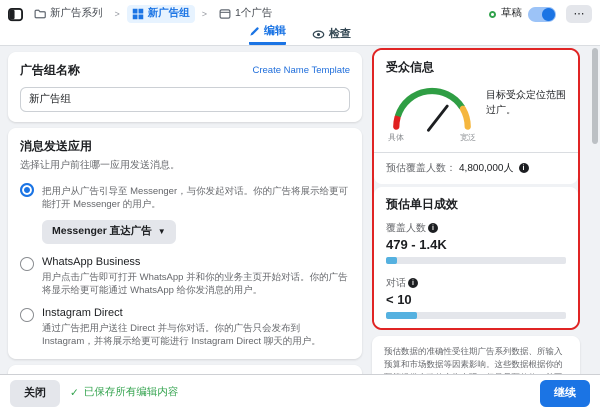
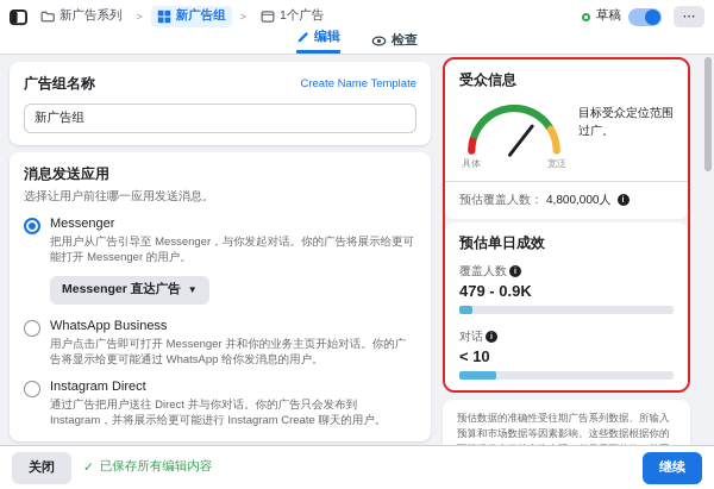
  新广告系列
  >
  新广告组
  >
  1个广告
  草稿
  ⋯
  编辑
  检查
  广告组名称
  Create Name Template
  新广告组
  消息发送应用
  选择让用户前往哪一应用发送消息。
+ Messenger
  把用户从广告引导至 Messenger，与你发起对话。你的广告将展示给更可能打开 Messenger 的用户。
  Messenger 直达广告
  ▼
  WhatsApp Business
- 用户点击广告即可打开 WhatsApp 并和你的业务主页开始对话。你的广告将显示给更可能通过 WhatsApp 给你发消息的用户。
+ 用户点击广告即可打开 Messenger 并和你的业务主页开始对话。你的广告将显示给更可能通过 WhatsApp 给你发消息的用户。
  Instagram Direct
- 通过广告把用户送往 Direct 并与你对话。你的广告只会发布到 Instagram，并将展示给更可能进行 Instagram Direct 聊天的用户。
+ 通过广告把用户送往 Direct 并与你对话。你的广告只会发布到 Instagram，并将展示给更可能进行 Instagram Create 聊天的用户。
  受众信息
  具体
  宽泛
  目标受众定位范围过广。
  预估覆盖人数：
  4,800,000人
  预估单日成效
  覆盖人数
- 479 - 1.4K
+ 479 - 0.9K
  对话
  < 10
  关闭
  ✓
  已保存所有编辑内容
  继续
